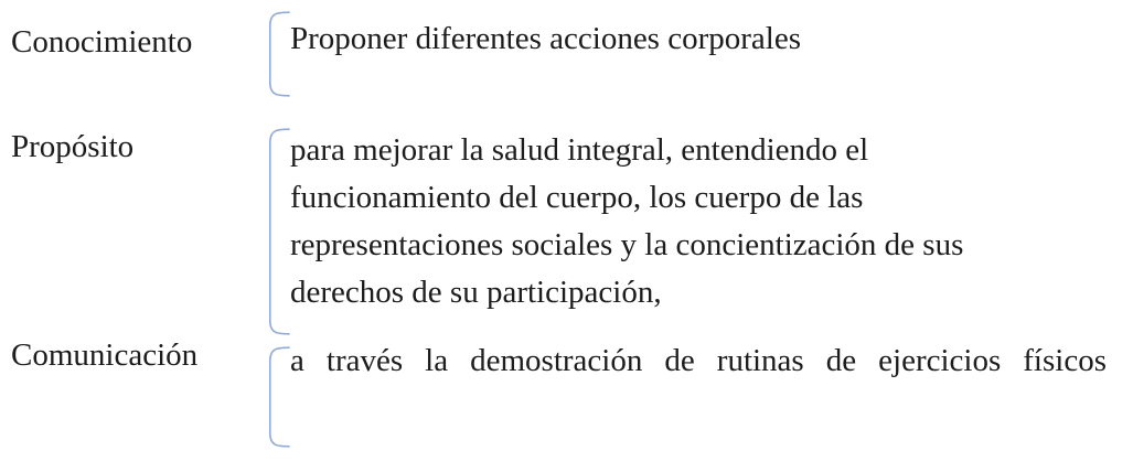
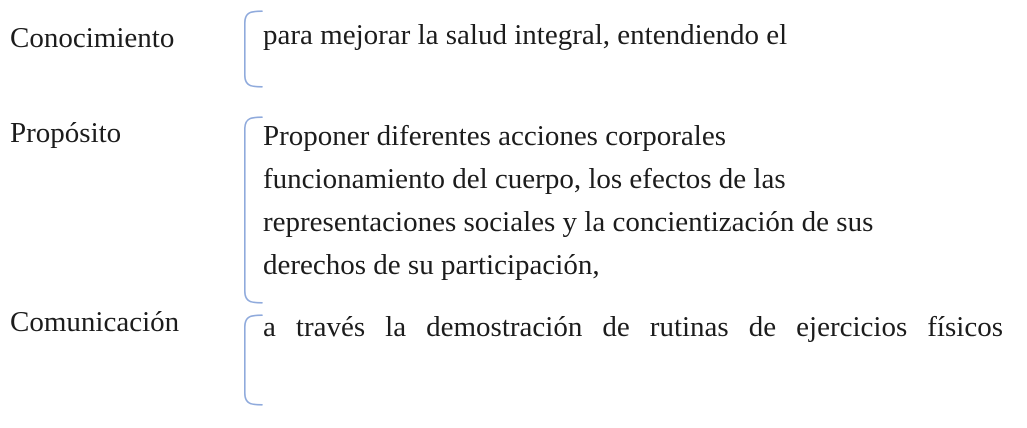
  Conocimiento
- Proponer diferentes acciones corporales
+ para mejorar la salud integral, entendiendo el
  Propósito
- para mejorar la salud integral, entendiendo el
+ Proponer diferentes acciones corporales
- funcionamiento del cuerpo, los cuerpo de las
+ funcionamiento del cuerpo, los efectos de las
  representaciones sociales y la concientización de sus
  derechos de su participación,
  Comunicación
  a través la demostración de rutinas de ejercicios físicos
